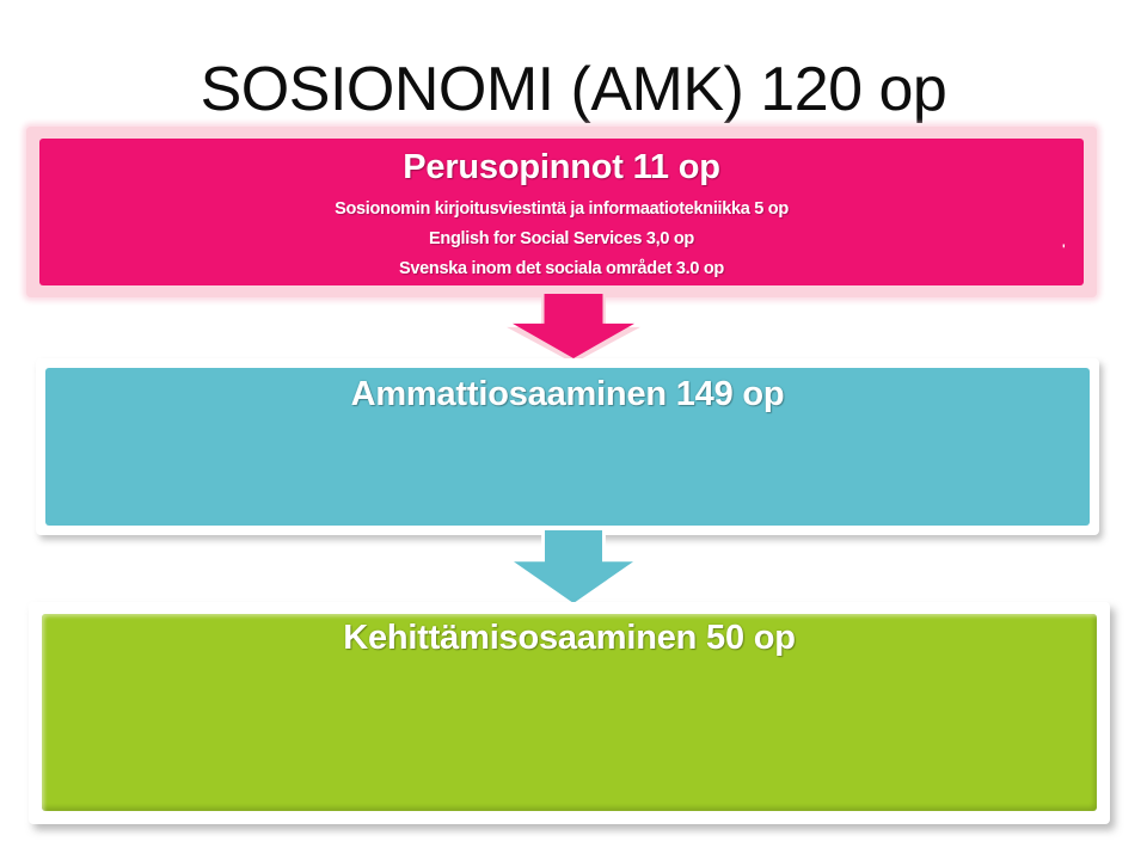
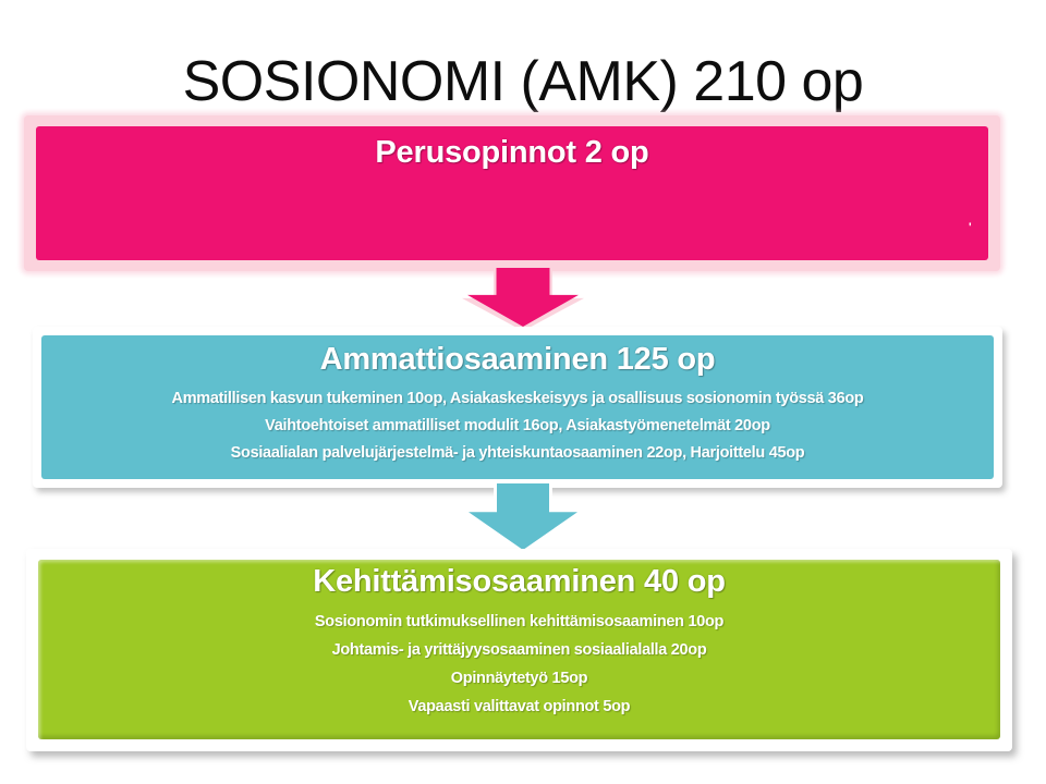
- SOSIONOMI (AMK) 120 op
+ SOSIONOMI (AMK) 210 op
- Perusopinnot 11 op
+ Perusopinnot 2 op
- Sosionomin kirjoitusviestintä ja informaatiotekniikka 5 op
- English for Social Services 3,0 op
- Svenska inom det sociala området 3.0 op
  '
- Ammattiosaaminen 149 op
+ Ammattiosaaminen 125 op
+ Ammatillisen kasvun tukeminen 10op, Asiakaskeskeisyys ja osallisuus sosionomin työssä 36op
+ Vaihtoehtoiset ammatilliset modulit 16op, Asiakastyömenetelmät 20op
+ Sosiaalialan palvelujärjestelmä- ja yhteiskuntaosaaminen 22op, Harjoittelu 45op
- Kehittämisosaaminen 50 op
+ Kehittämisosaaminen 40 op
+ Sosionomin tutkimuksellinen kehittämisosaaminen 10op
+ Johtamis- ja yrittäjyysosaaminen sosiaalialalla 20op
+ Opinnäytetyö 15op
+ Vapaasti valittavat opinnot 5op
